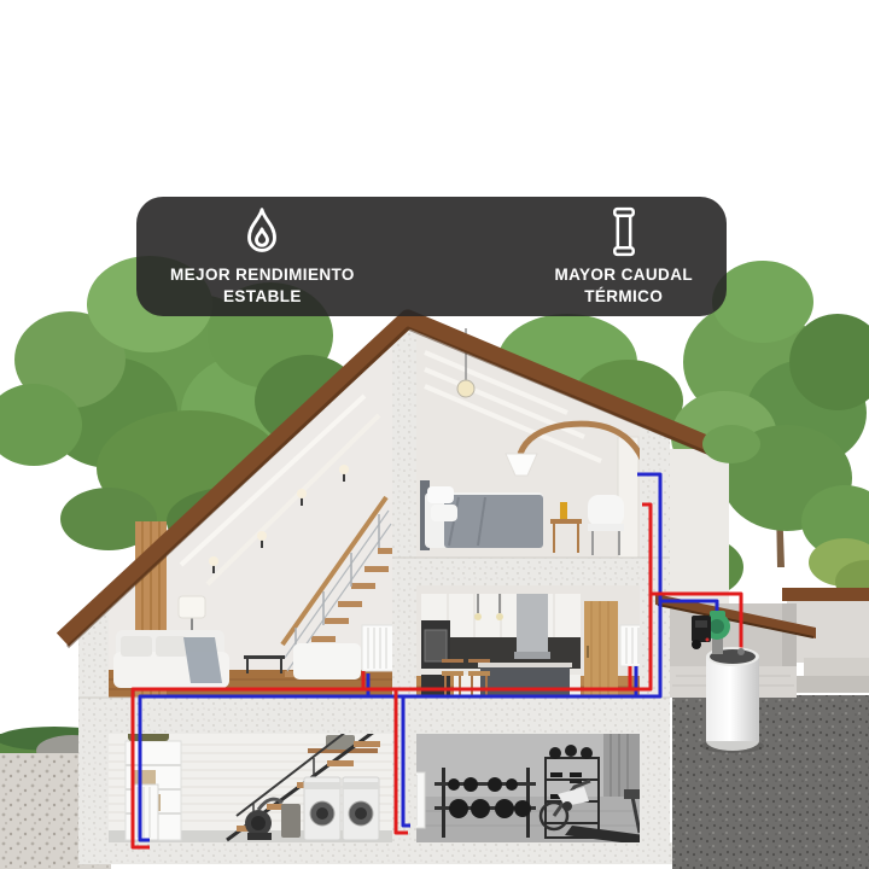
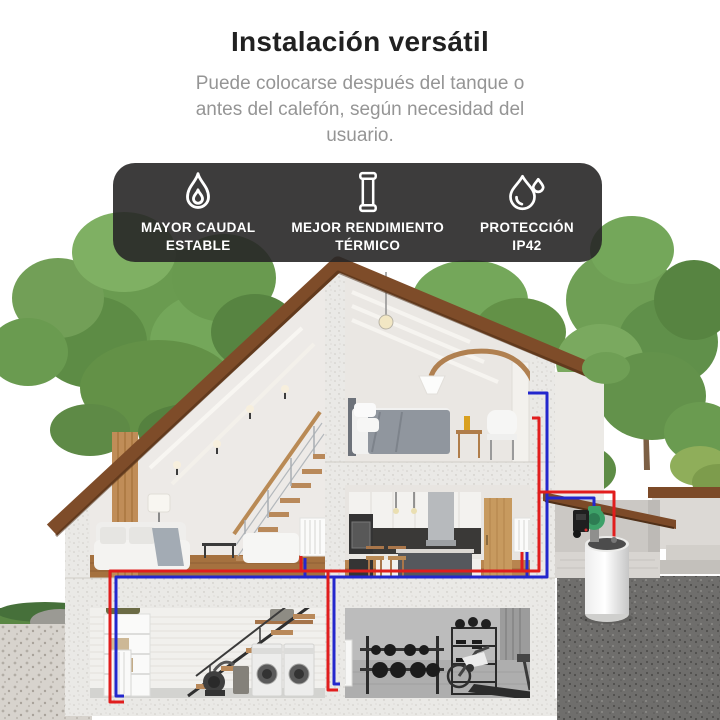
+ Instalación versátil
+ Puede colocarse después del tanque o antes del calefón, según necesidad del usuario.
- MEJOR RENDIMIENTO
+ MAYOR CAUDAL
  ESTABLE
- MAYOR CAUDAL
+ MEJOR RENDIMIENTO
  TÉRMICO
+ PROTECCIÓN
+ IP42
